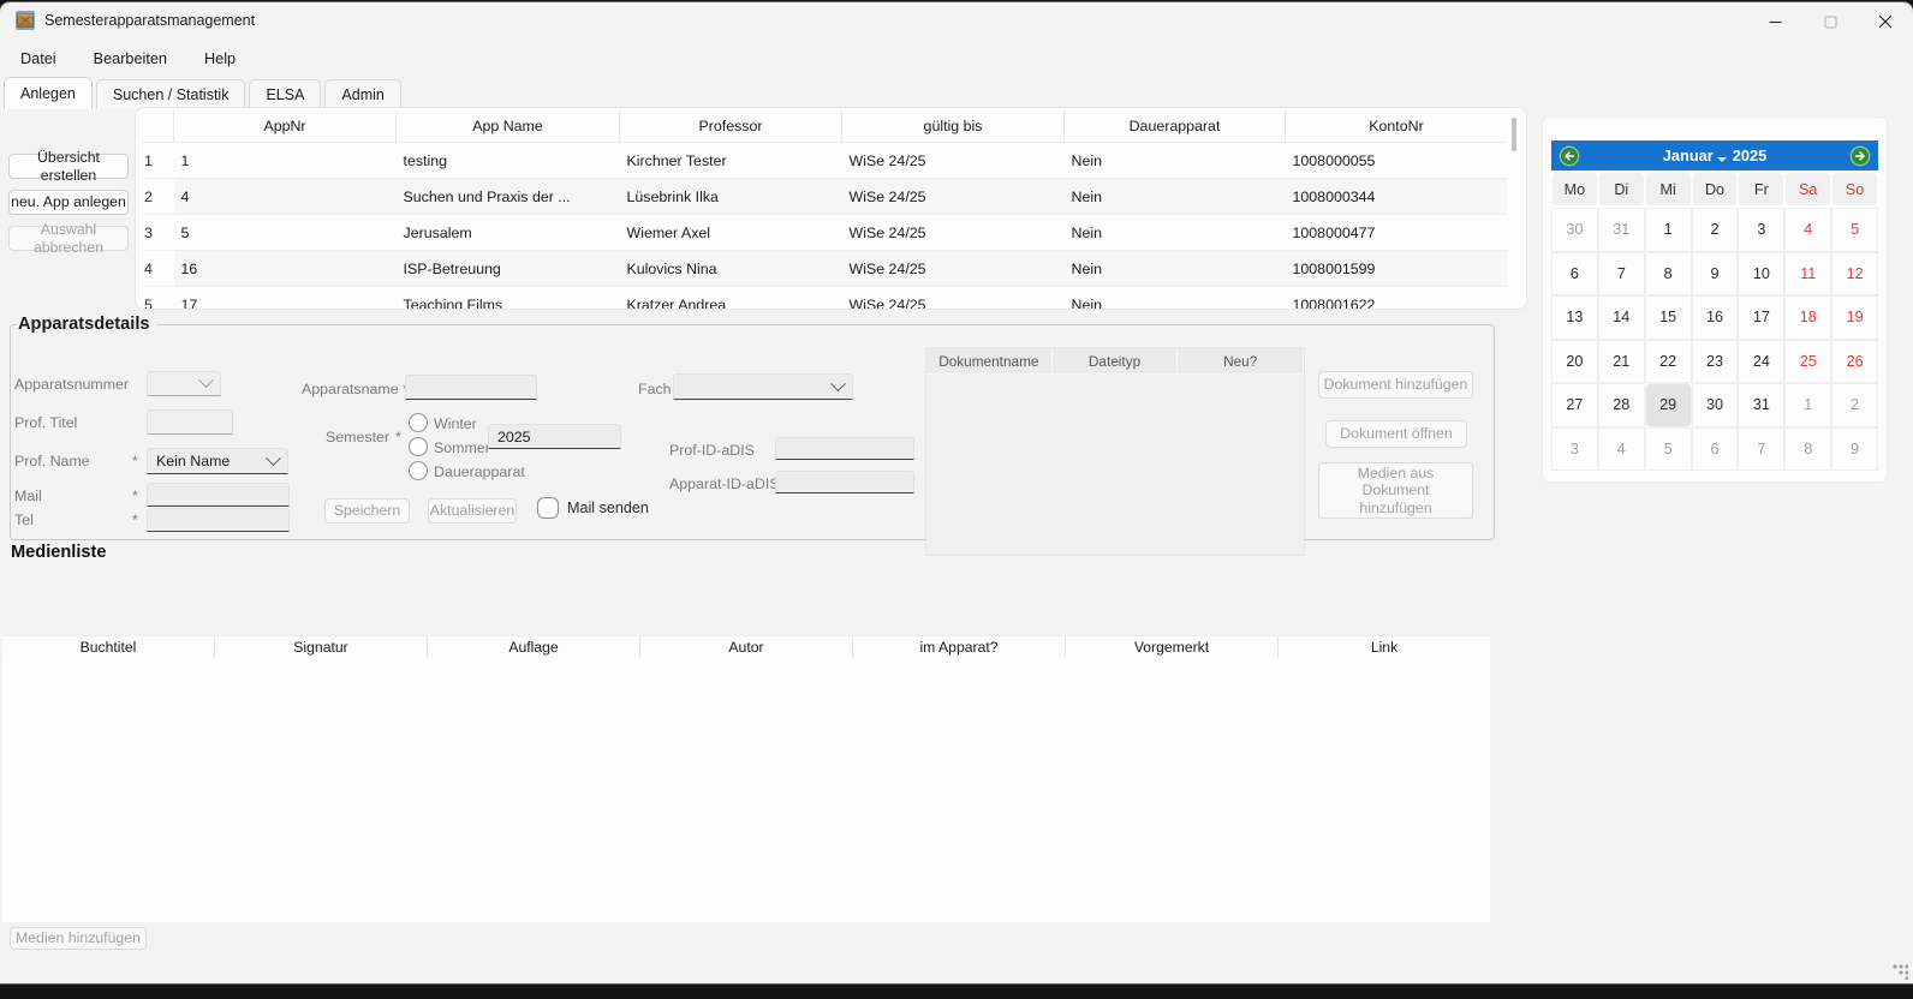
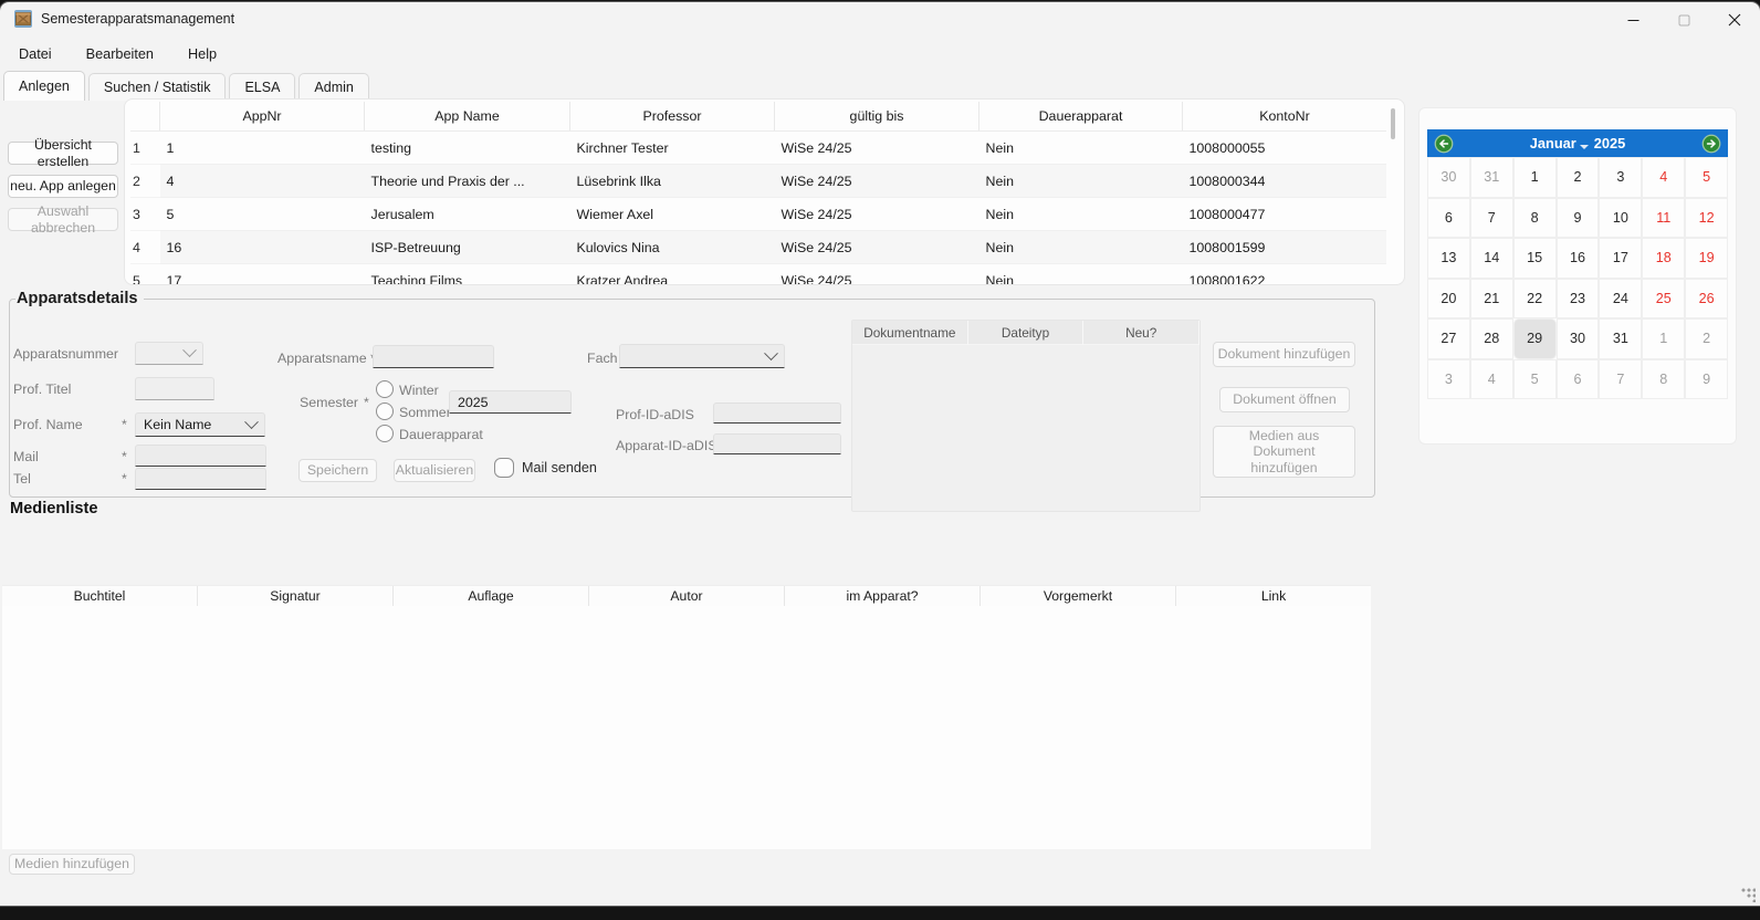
  Semesterapparatsmanagement
  Datei
  Bearbeiten
  Help
  Anlegen
  Suchen / Statistik
  ELSA
  Admin
  Übersicht erstellen
  neu. App anlegen
  Auswahl abbrechen
  	AppNr	App Name	Professor	gültig bis	Dauerapparat	KontoNr
  1	1	testing	Kirchner Tester	WiSe 24/25	Nein	1008000055
- 2	4	Suchen und Praxis der ...	Lüsebrink Ilka	WiSe 24/25	Nein	1008000344
+ 2	4	Theorie und Praxis der ...	Lüsebrink Ilka	WiSe 24/25	Nein	1008000344
  3	5	Jerusalem	Wiemer Axel	WiSe 24/25	Nein	1008000477
  4	16	ISP-Betreuung	Kulovics Nina	WiSe 24/25	Nein	1008001599
  5	17	Teaching Films	Kratzer Andrea	WiSe 24/25	Nein	1008001622
  Januar
  2025
- Mo
- Di
- Mi
- Do
- Fr
- Sa
- So
  30
  31
  1
  2
  3
  4
  5
  6
  7
  8
  9
  10
  11
  12
  13
  14
  15
  16
  17
  18
  19
  20
  21
  22
  23
  24
  25
  26
  27
  28
  29
  30
  31
  1
  2
  3
  4
  5
  6
  7
  8
  9
  Apparatsdetails
  Apparatsnummer
  Prof. Titel
  Prof. Name
  *
  Kein Name
  Mail
  *
  Tel
  *
  Apparatsname
  Semester
  *
  Winter
  Somme
  Dauerapparat
  2025
  Fach
  Prof-ID-aDIS
  Apparat-ID-aDI
  Speichern
  Aktualisieren
  Mail senden
  Dokumentname
  Dateityp
  Neu?
  Dokument hinzufügen
  Dokument öffnen
  Medien aus Dokument hinzufügen
  Medienliste
  Buchtitel
  Signatur
  Auflage
  Autor
  im Apparat?
  Vorgemerkt
  Link
  Medien hinzufügen
